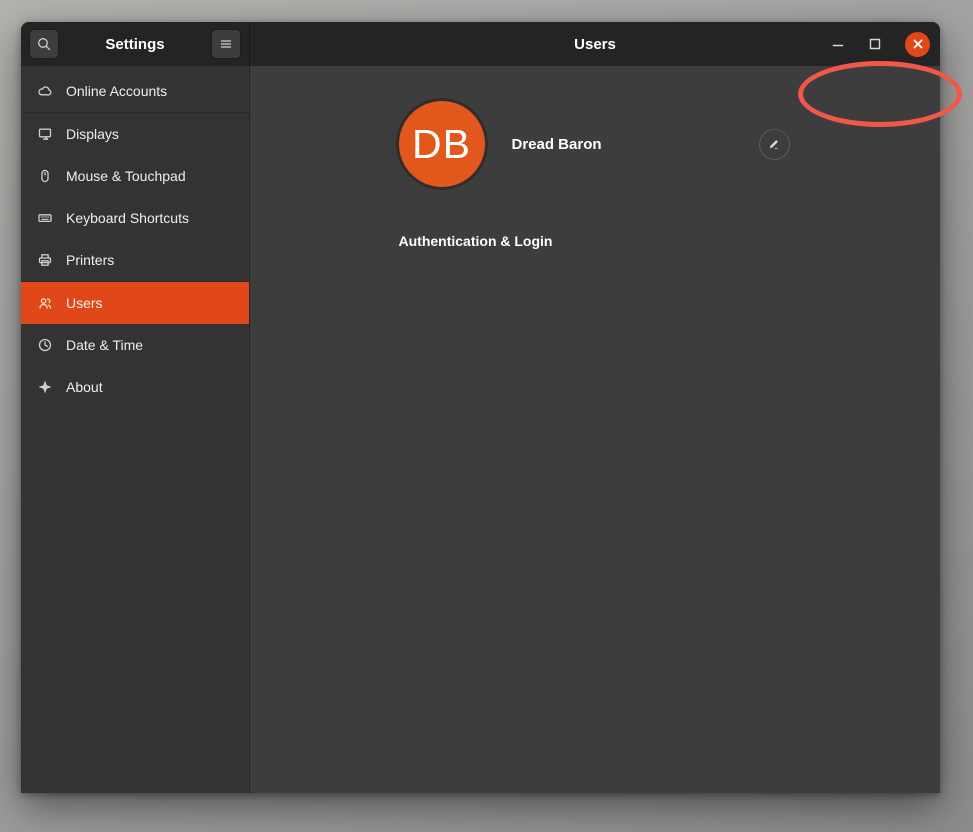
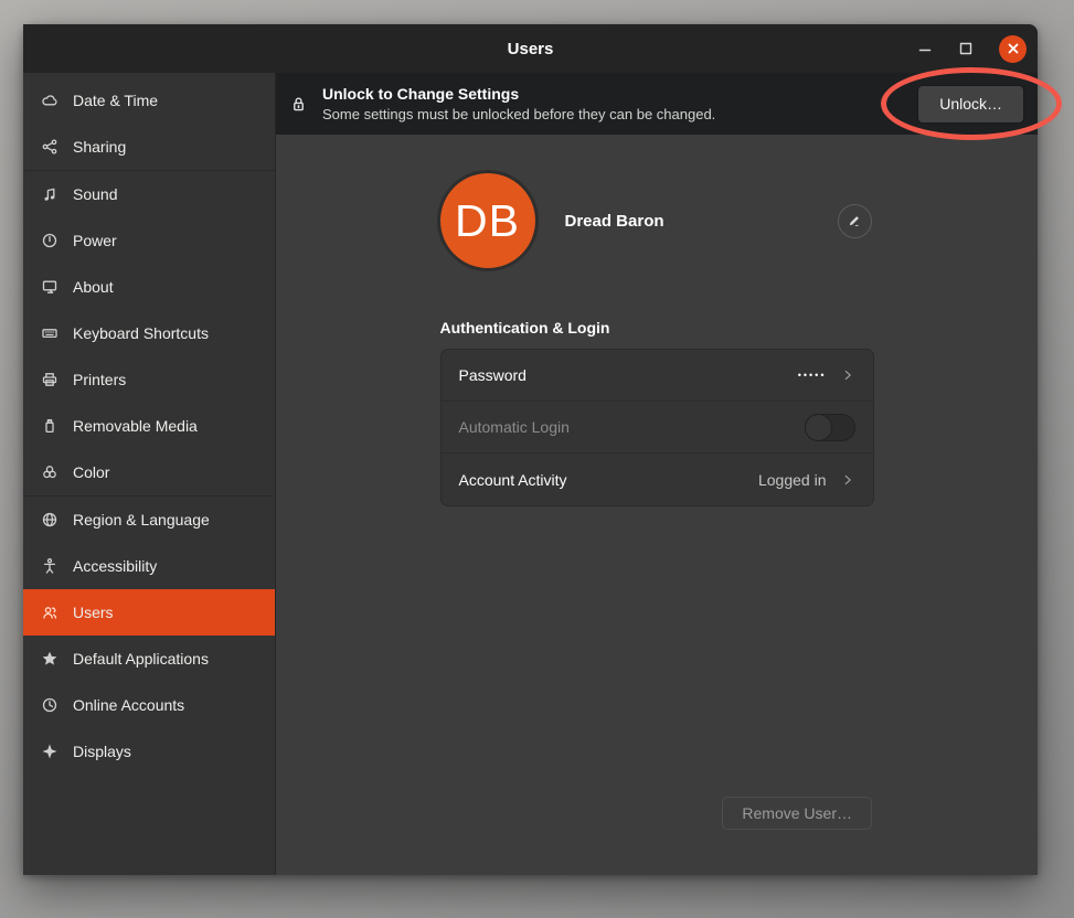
- Settings
  Users
- Online Accounts
+ Date & Time
+ Sharing
+ Sound
+ Power
- Displays
+ About
- Mouse & Touchpad
  Keyboard Shortcuts
  Printers
+ Removable Media
+ Color
+ Region & Language
+ Accessibility
  Users
+ Default Applications
- Date & Time
+ Online Accounts
- About
+ Displays
+ Unlock to Change Settings
+ Some settings must be unlocked before they can be changed.
+ Unlock…
  DB
  Dread Baron
  Authentication & Login
+ Password
+ •••••
+ Automatic Login
+ Account Activity
+ Logged in
+ Remove User…
